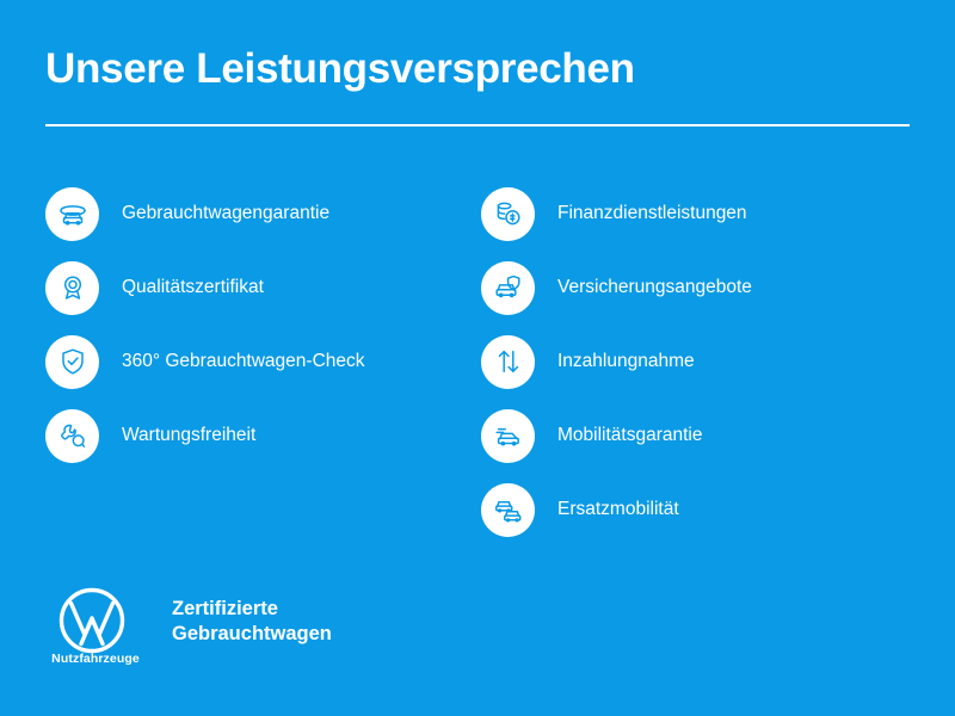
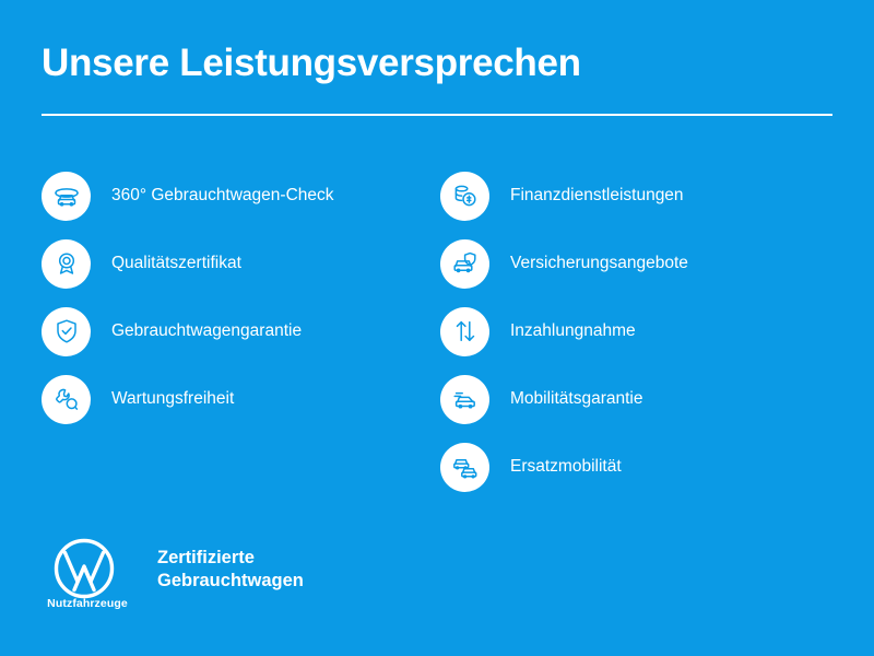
  Unsere Leistungsversprechen
- Gebrauchtwagengarantie
+ 360° Gebrauchtwagen-Check
  Qualitätszertifikat
- 360° Gebrauchtwagen-Check
+ Gebrauchtwagengarantie
  Wartungsfreiheit
  Finanzdienstleistungen
  Versicherungsangebote
  Inzahlungnahme
  Mobilitätsgarantie
  Ersatzmobilität
  Nutzfahrzeuge
  Zertifizierte
  Gebrauchtwagen
